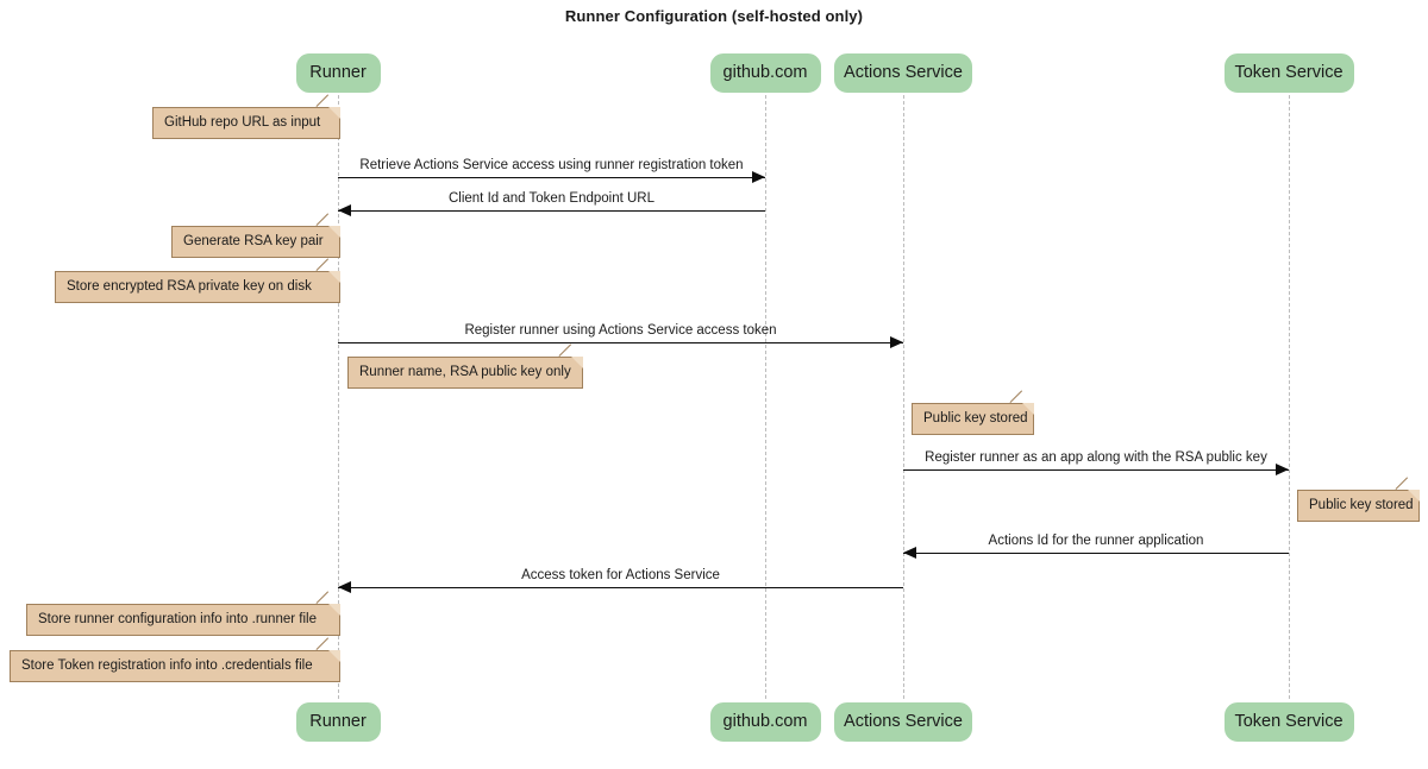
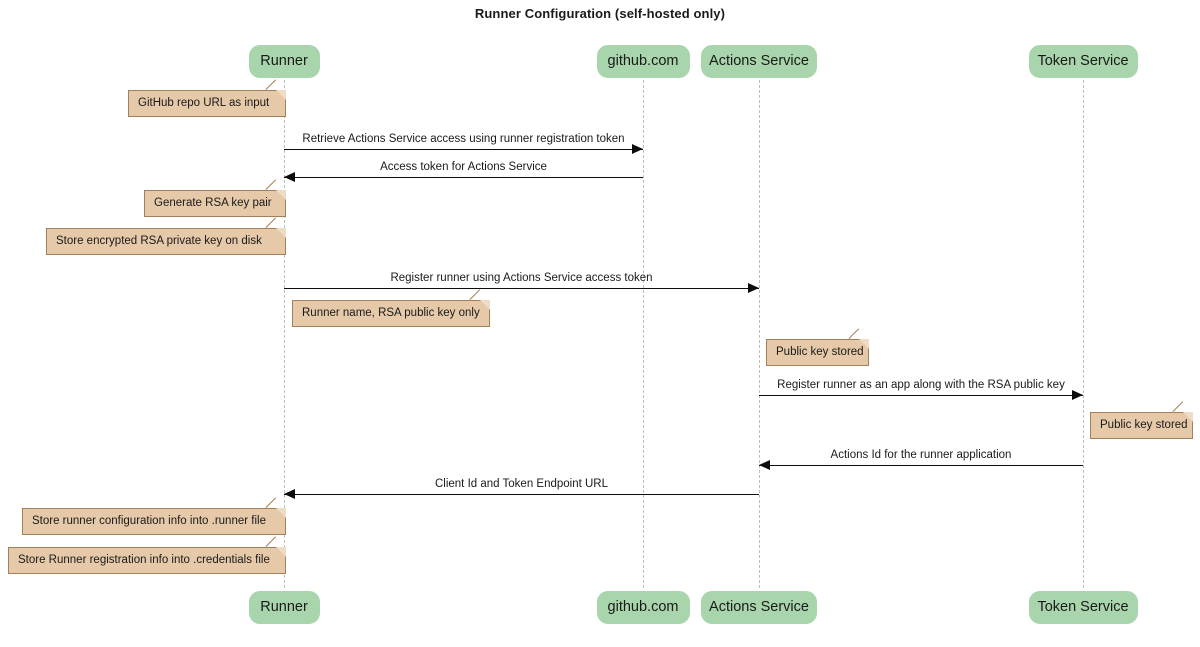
  Runner Configuration (self-hosted only)
  Runner
  github.com
  Actions Service
  Token Service
  Runner
  github.com
  Actions Service
  Token Service
  Retrieve Actions Service access using runner registration token
- Client Id and Token Endpoint URL
+ Access token for Actions Service
  Register runner using Actions Service access token
  Register runner as an app along with the RSA public key
  Actions Id for the runner application
- Access token for Actions Service
+ Client Id and Token Endpoint URL
  GitHub repo URL as input
  Generate RSA key pair
  Store encrypted RSA private key on disk
  Runner name, RSA public key only
  Public key stored
  Public key stored
  Store runner configuration info into .runner file
- Store Token registration info into .credentials file
+ Store Runner registration info into .credentials file
